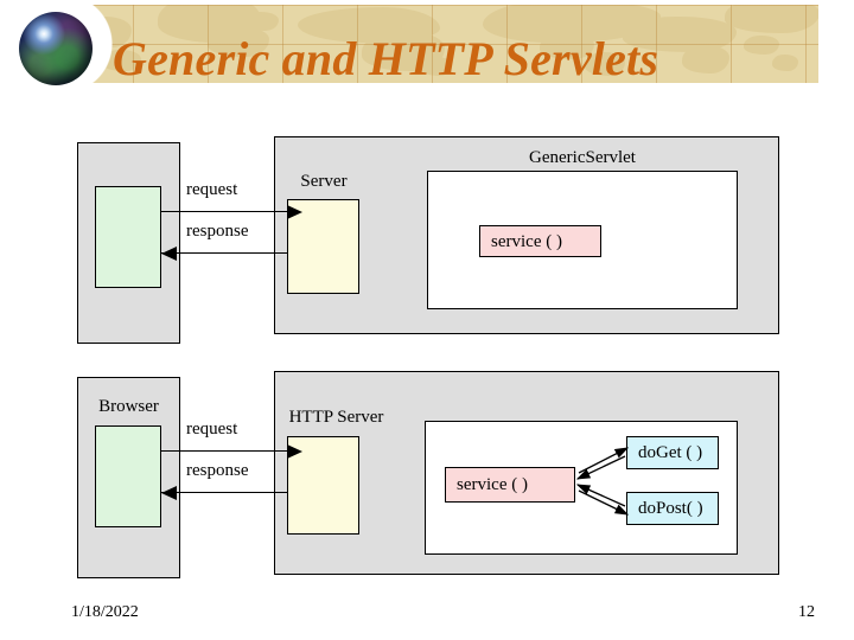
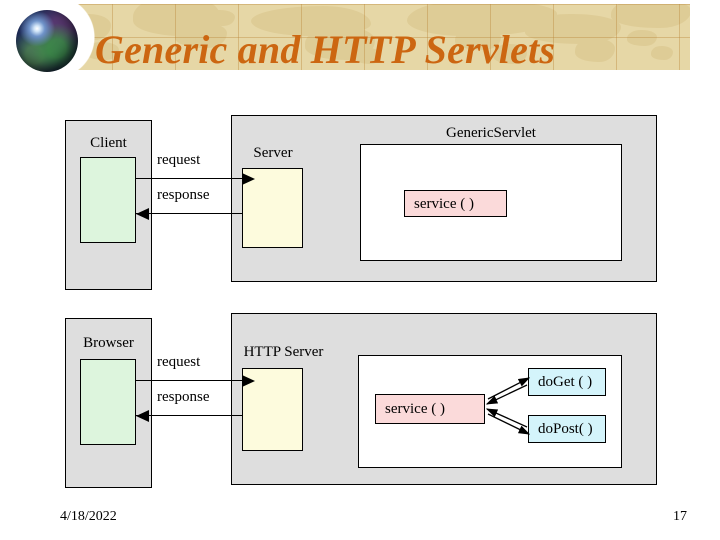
  Generic and HTTP Servlets
+ Client
  Server
  GenericServlet
  service ( )
  request
  response
  Browser
  HTTP Server
  service ( )
  doGet ( )
  doPost( )
  request
  response
- 1/18/2022
+ 4/18/2022
- 12
+ 17
